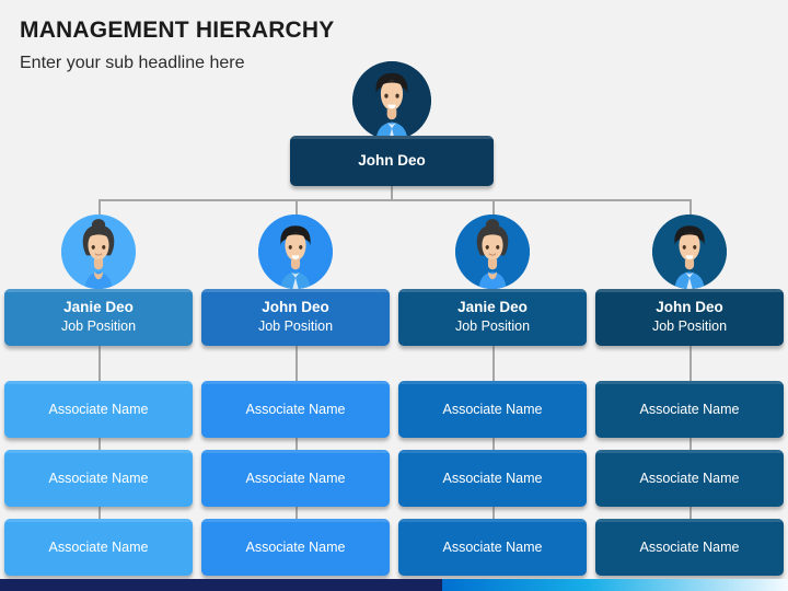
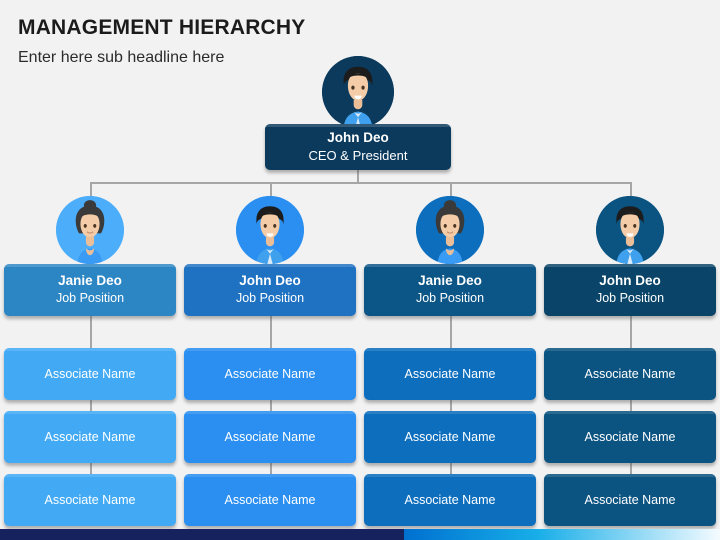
  MANAGEMENT HIERARCHY
- Enter your sub headline here
+ Enter here sub headline here
  John Deo
+ CEO & President
  Janie Deo
  Job Position
  Associate Name
  Associate Name
  Associate Name
  John Deo
  Job Position
  Associate Name
  Associate Name
  Associate Name
  Janie Deo
  Job Position
  Associate Name
  Associate Name
  Associate Name
  John Deo
  Job Position
  Associate Name
  Associate Name
  Associate Name
